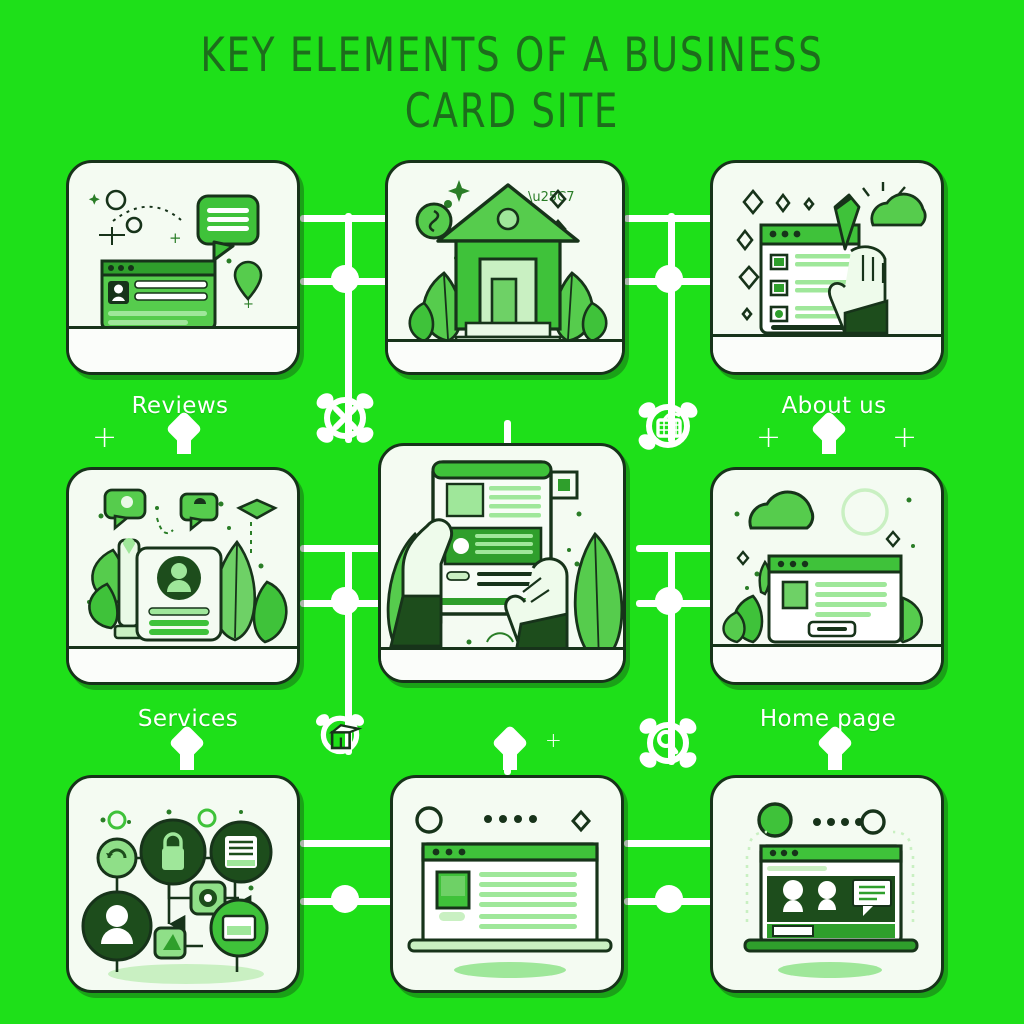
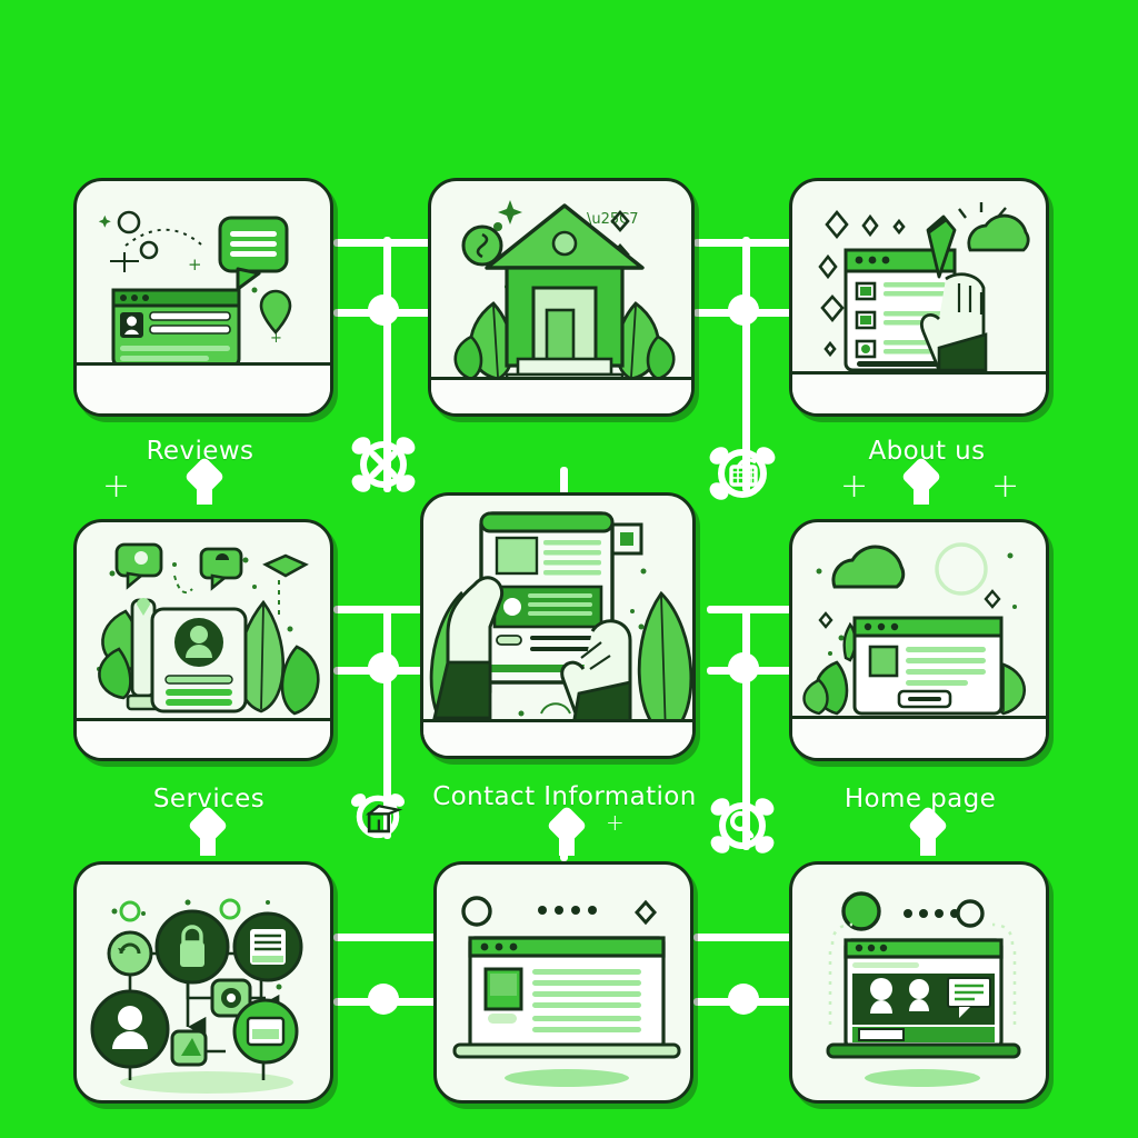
- KEY ELEMENTS OF A BUSINESS
- CARD SITE
  +
  +
  \u2C7
  Reviews
  About us
  +
  +
  +
  Services
+ Contact Information
  Home page
  +
